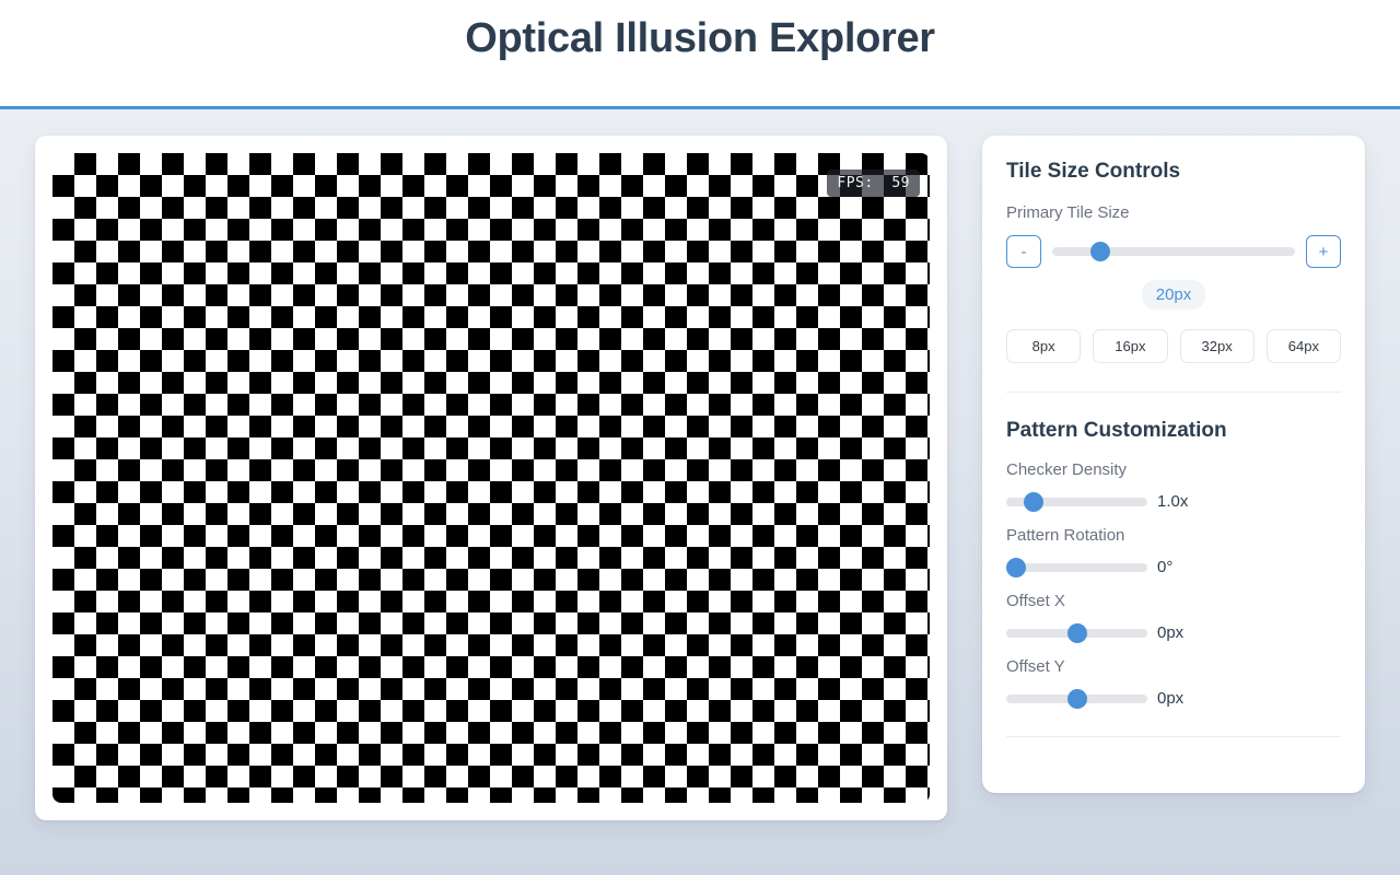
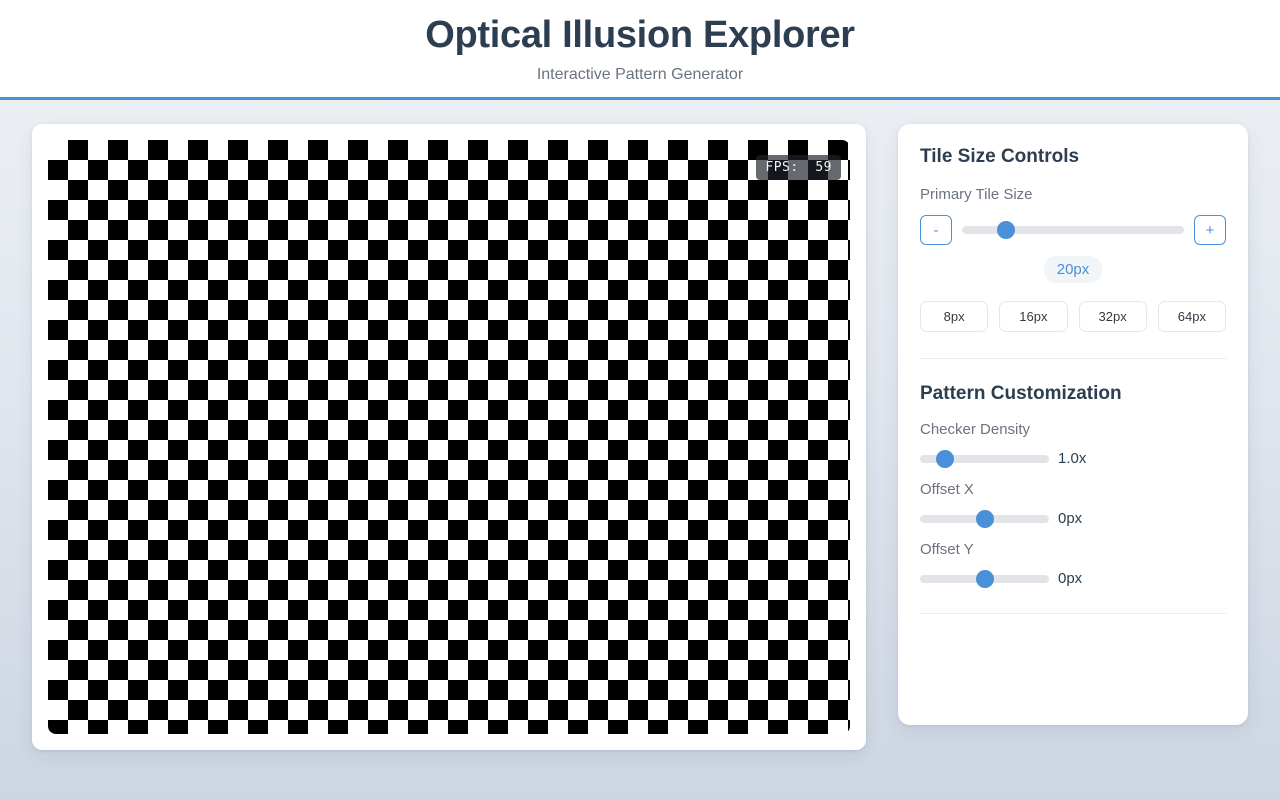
  Optical Illusion Explorer
+ Interactive Pattern Generator
  FPS: 59
  Tile Size Controls
  Primary Tile Size
  -
  +
  20px
  8px
  16px
  32px
  64px
  Pattern Customization
  Checker Density
  1.0x
- Pattern Rotation
- 0°
  Offset X
  0px
  Offset Y
  0px
